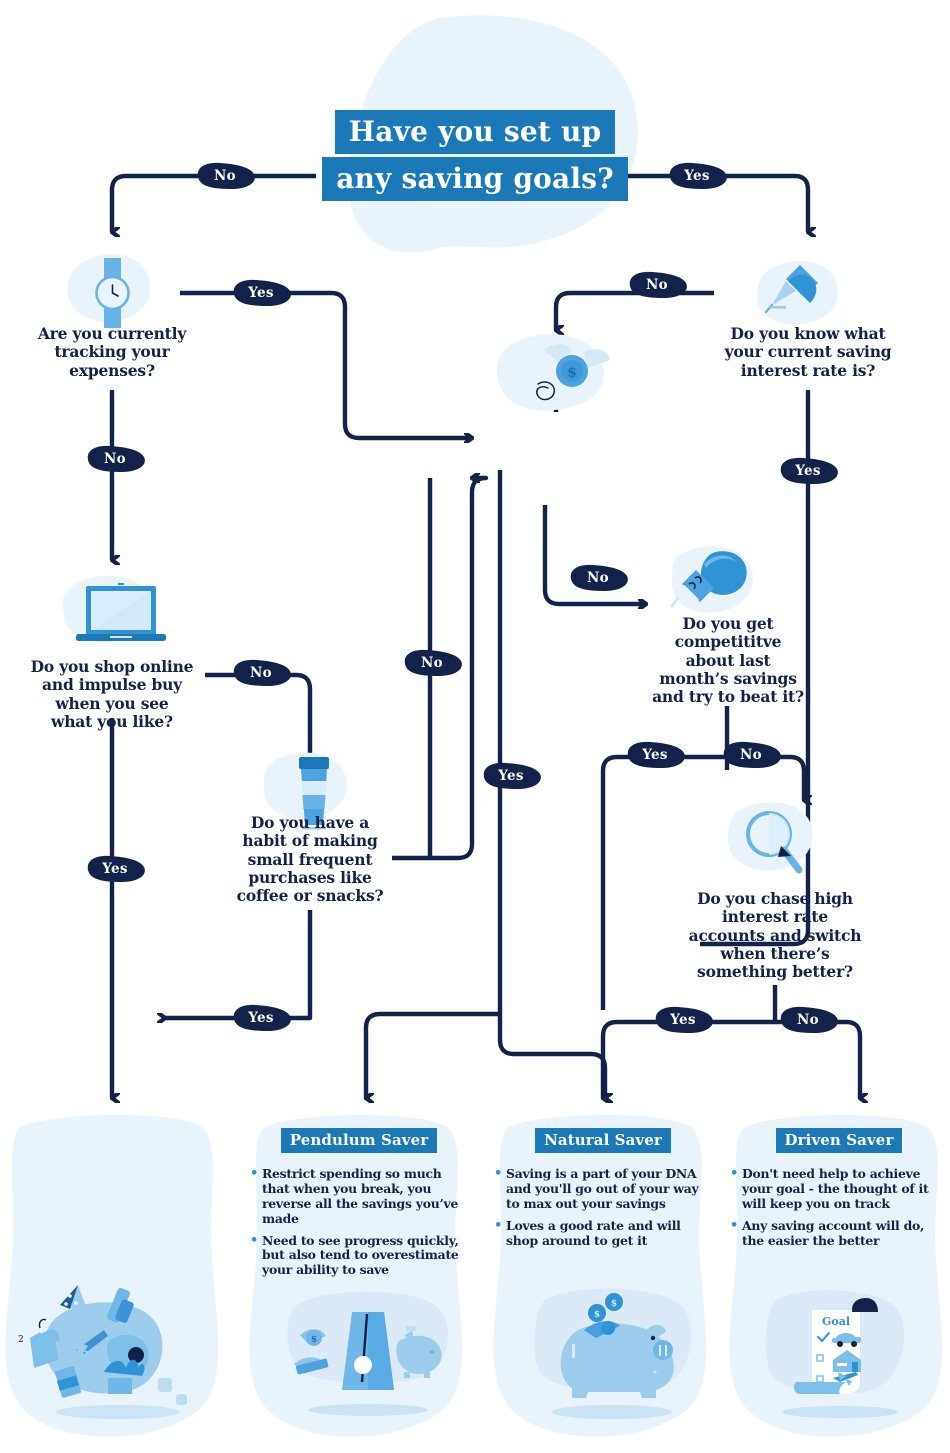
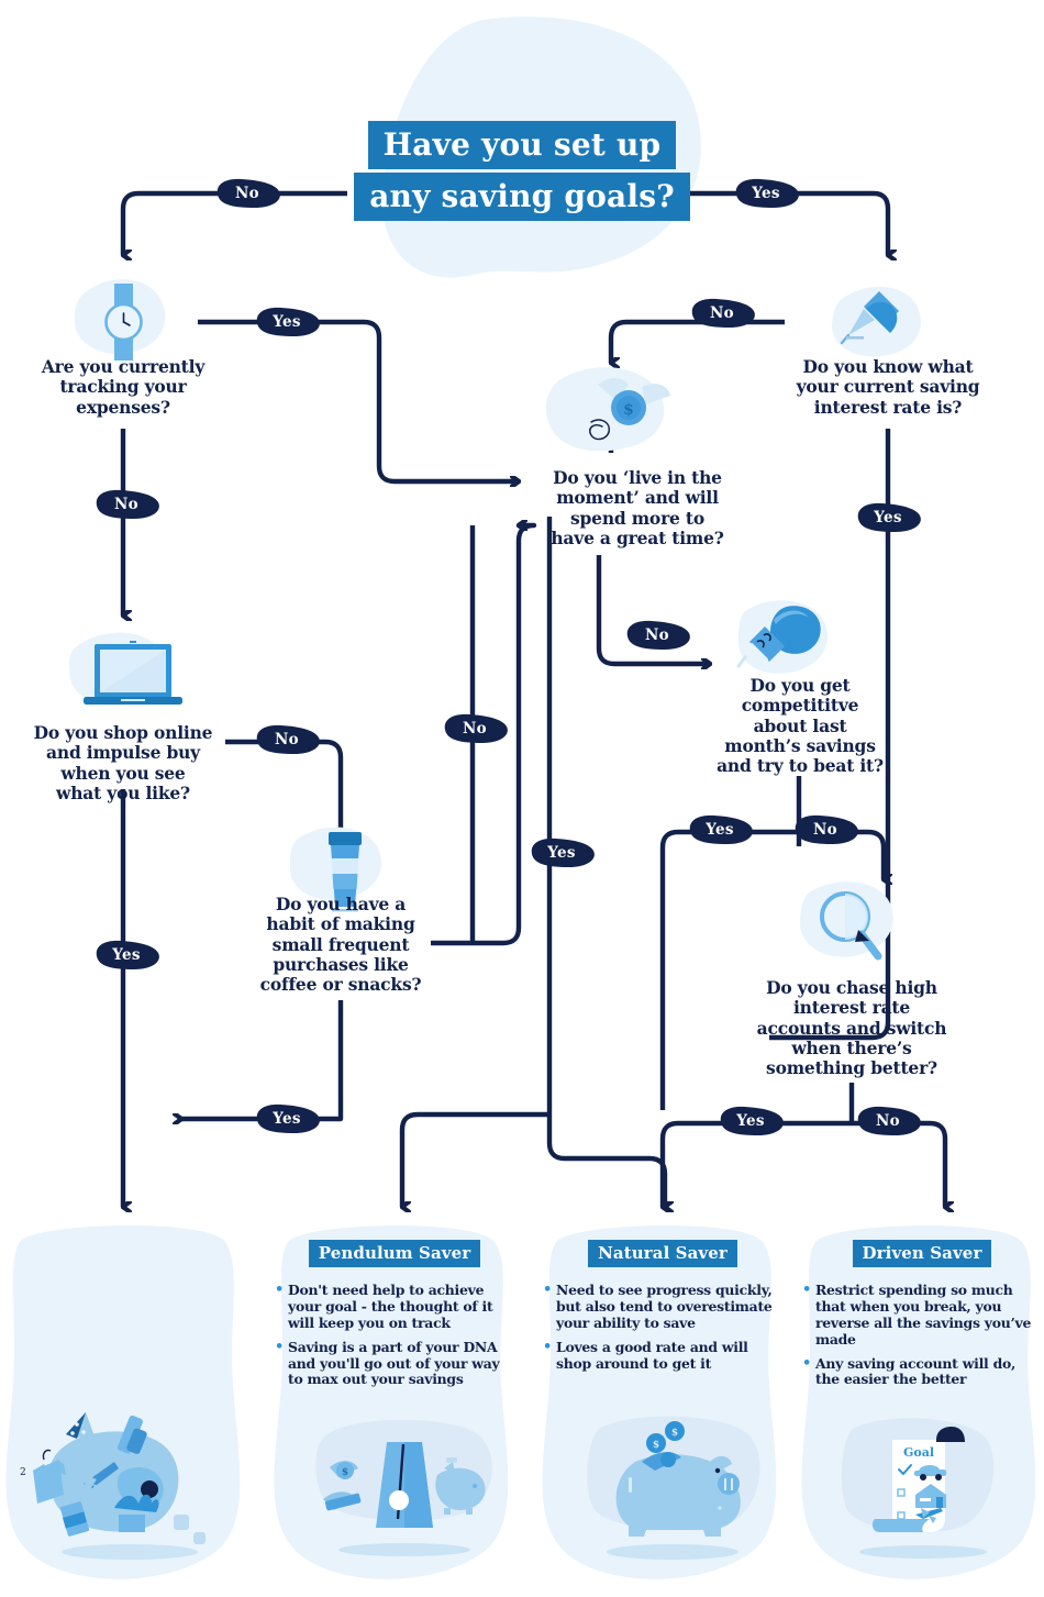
  Have you set up any saving goals?
  $
  Are you currently
  tracking your
  expenses?
  Do you know what
  your current saving
  interest rate is?
+ Do you ‘live in the
+ moment’ and will
+ spend more to
+ have a great time?
  Do you shop online
  and impulse buy
  when you see
  what you like?
  Do you have a
  habit of making
  small frequent
  purchases like
  coffee or snacks?
  Do you get
  competititve
  about last
  month’s savings
  and try to beat it?
  Do you chase high
  interest rate
  accounts and switch
  when there’s
  something better?
  No
  Yes
  Yes
  No
  No
  Yes
  No
  Yes
  No
  Yes
  No
  Yes
  Yes
  No
  Yes
  No
  Pendulum Saver
- Restrict spending so much that when you break, you reverse all the savings you’ve made
+ Don't need help to achieve your goal - the thought of it will keep you on track
- Need to see progress quickly, but also tend to overestimate your ability to save
+ Saving is a part of your DNA and you'll go out of your way to max out your savings
  Natural Saver
- Saving is a part of your DNA and you'll go out of your way to max out your savings
+ Need to see progress quickly, but also tend to overestimate your ability to save
  Loves a good rate and will shop around to get it
  Driven Saver
- Don't need help to achieve your goal - the thought of it will keep you on track
+ Restrict spending so much that when you break, you reverse all the savings you’ve made
  Any saving account will do, the easier the better
  2
  $
  $
  $
  Goal
